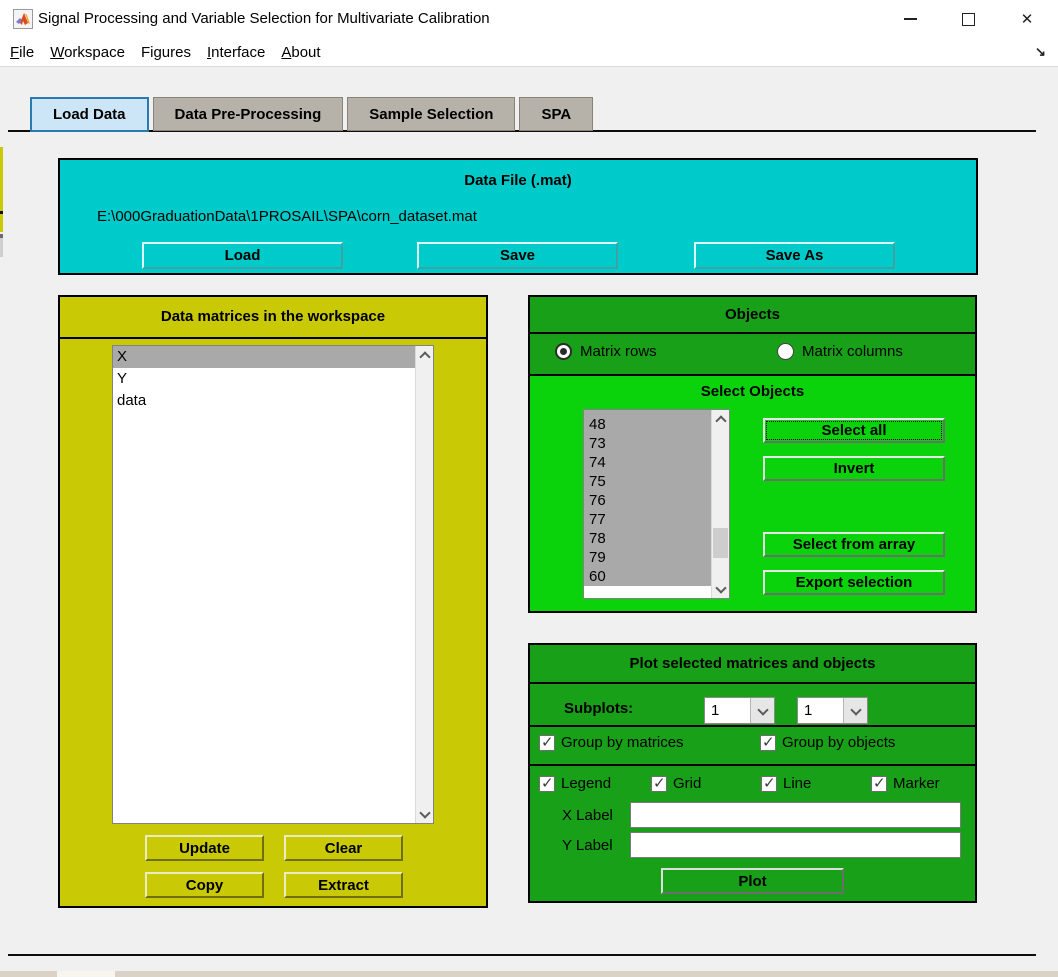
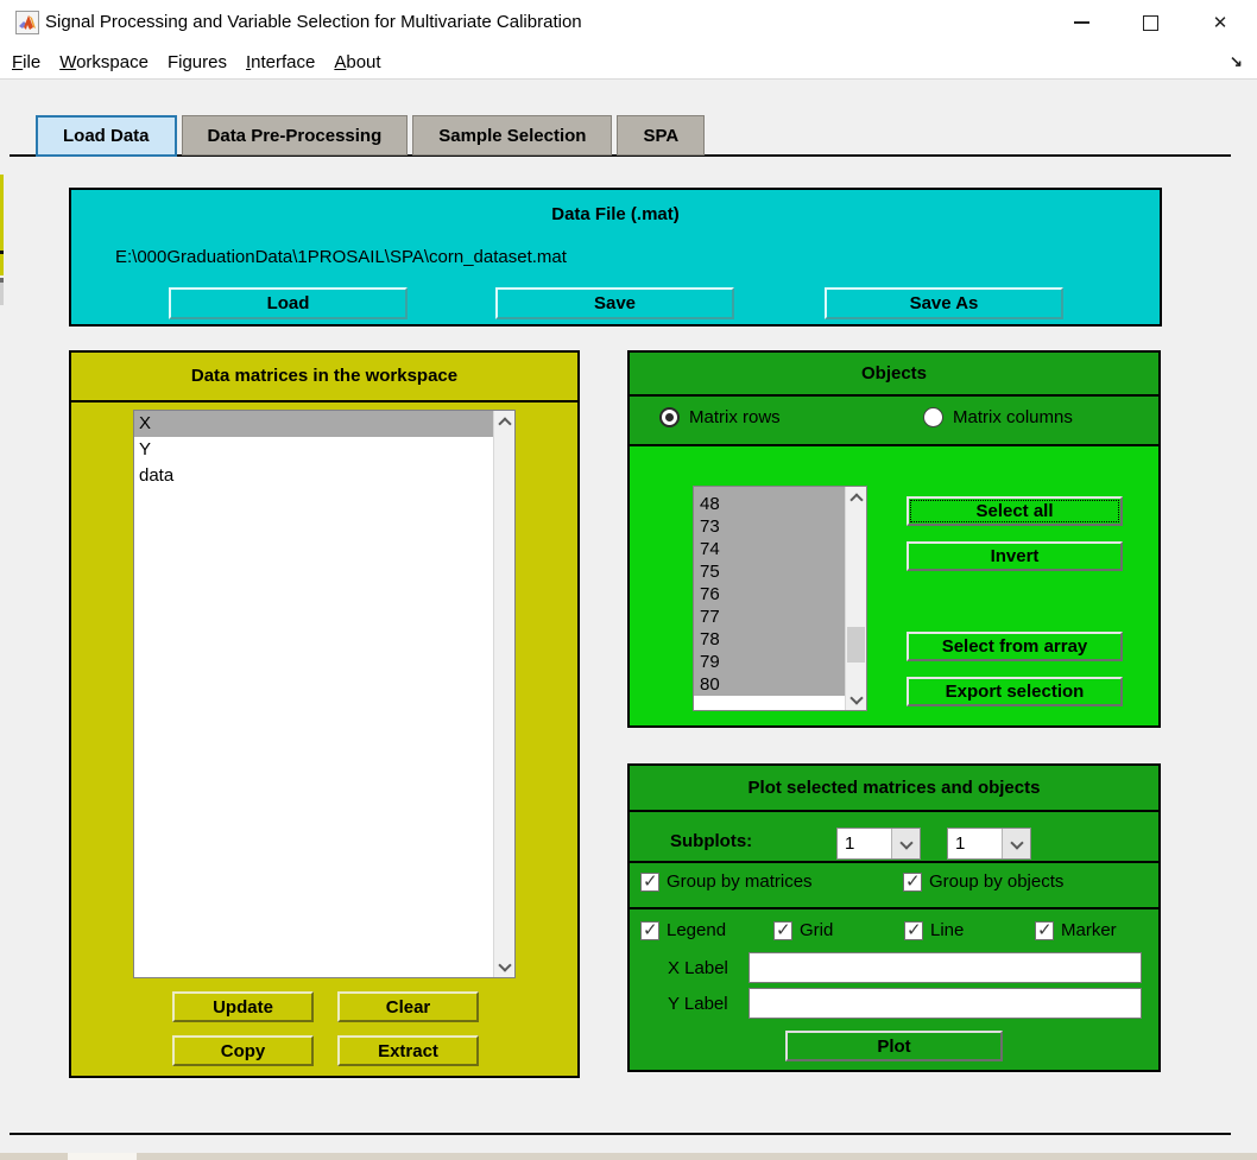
  Signal Processing and Variable Selection for Multivariate Calibration
  ✕
  File
  Workspace
  Figures
  Interface
  About
  ↘
  Load Data
  Data Pre-Processing
  Sample Selection
  SPA
  Data File (.mat)
  E:\000GraduationData\1PROSAIL\SPA\corn_dataset.mat
  Load
  Save
  Save As
  Data matrices in the workspace
  X
  Y
  data
  Update
  Clear
  Copy
  Extract
  Objects
  Matrix rows
  Matrix columns
- Select Objects
  48
  73
  74
  75
  76
  77
  78
  79
- 60
+ 80
  Select all
  Invert
  Select from array
  Export selection
  Plot selected matrices and objects
  Subplots:
  1
  1
  ✓
  Group by matrices
  ✓
  Group by objects
  ✓
  Legend
  ✓
  Grid
  ✓
  Line
  ✓
  Marker
  X Label
  Y Label
  Plot
